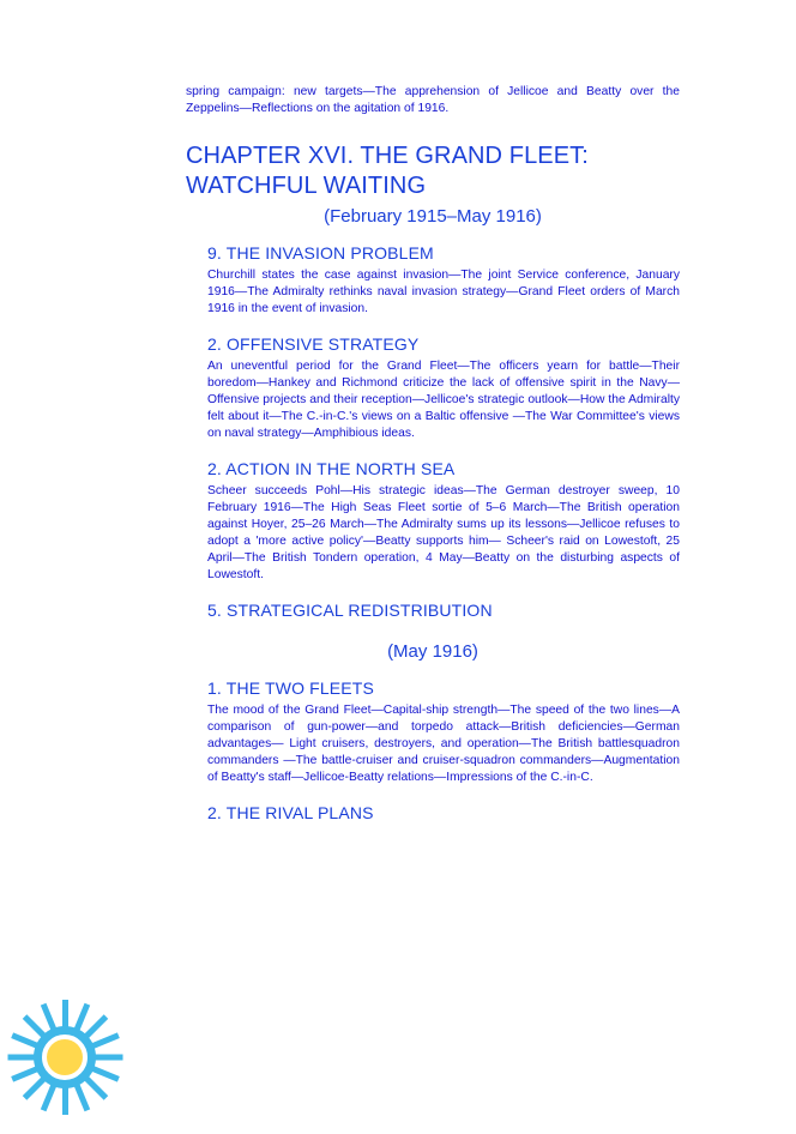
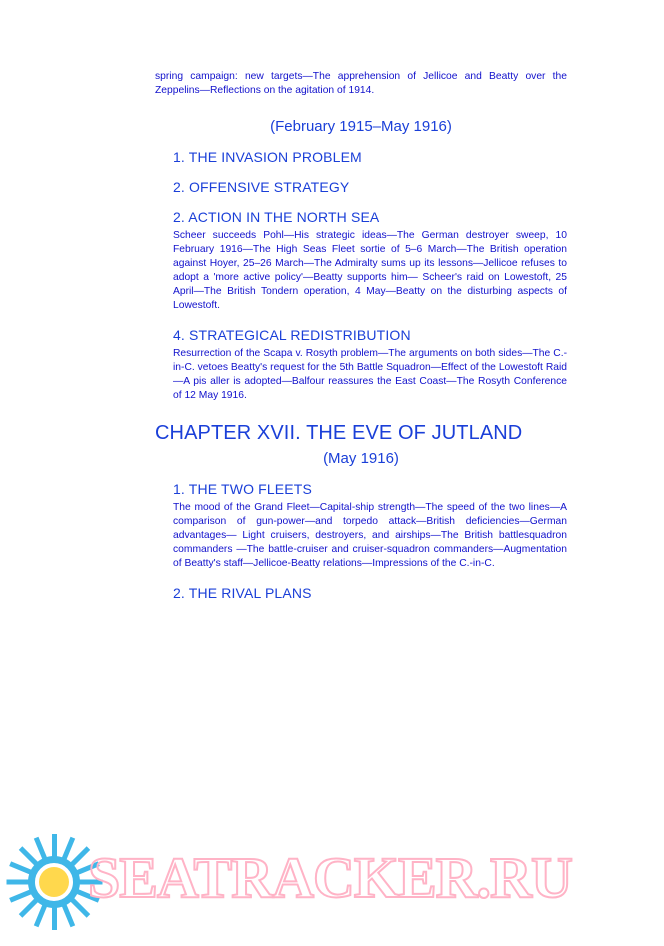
- spring campaign: new targets—The apprehension of Jellicoe and Beatty over the Zeppelins—Reflections on the agitation of 1916.
+ spring campaign: new targets—The apprehension of Jellicoe and Beatty over the Zeppelins—Reflections on the agitation of 1914.
- CHAPTER XVI. THE GRAND FLEET: WATCHFUL WAITING
  (February 1915–May 1916)
- 9. THE INVASION PROBLEM
+ 1. THE INVASION PROBLEM
- Churchill states the case against invasion—The joint Service conference, January 1916—The Admiralty rethinks naval invasion strategy—Grand Fleet orders of March 1916 in the event of invasion.
  2. OFFENSIVE STRATEGY
- An uneventful period for the Grand Fleet—The officers yearn for battle—Their boredom—Hankey and Richmond criticize the lack of offensive spirit in the Navy—Offensive projects and their reception—Jellicoe's strategic outlook—How the Admiralty felt about it—The C.-in-C.'s views on a Baltic offensive —The War Committee's views on naval strategy—Amphibious ideas.
  2. ACTION IN THE NORTH SEA
  Scheer succeeds Pohl—His strategic ideas—The German destroyer sweep, 10 February 1916—The High Seas Fleet sortie of 5–6 March—The British operation against Hoyer, 25–26 March—The Admiralty sums up its lessons—Jellicoe refuses to adopt a 'more active policy'—Beatty supports him— Scheer's raid on Lowestoft, 25 April—The British Tondern operation, 4 May—Beatty on the disturbing aspects of Lowestoft.
- 5. STRATEGICAL REDISTRIBUTION
+ 4. STRATEGICAL REDISTRIBUTION
+ Resurrection of the Scapa v. Rosyth problem—The arguments on both sides—The C.-in-C. vetoes Beatty's request for the 5th Battle Squadron—Effect of the Lowestoft Raid—A pis aller is adopted—Balfour reassures the East Coast—The Rosyth Conference of 12 May 1916.
+ CHAPTER XVII. THE EVE OF JUTLAND
  (May 1916)
  1. THE TWO FLEETS
- The mood of the Grand Fleet—Capital-ship strength—The speed of the two lines—A comparison of gun-power—and torpedo attack—British deficiencies—German advantages— Light cruisers, destroyers, and operation—The British battlesquadron commanders —The battle-cruiser and cruiser-squadron commanders—Augmentation of Beatty's staff—Jellicoe-Beatty relations—Impressions of the C.-in-C.
+ The mood of the Grand Fleet—Capital-ship strength—The speed of the two lines—A comparison of gun-power—and torpedo attack—British deficiencies—German advantages— Light cruisers, destroyers, and airships—The British battlesquadron commanders —The battle-cruiser and cruiser-squadron commanders—Augmentation of Beatty's staff—Jellicoe-Beatty relations—Impressions of the C.-in-C.
  2. THE RIVAL PLANS
+ SEATRACKER.RU
